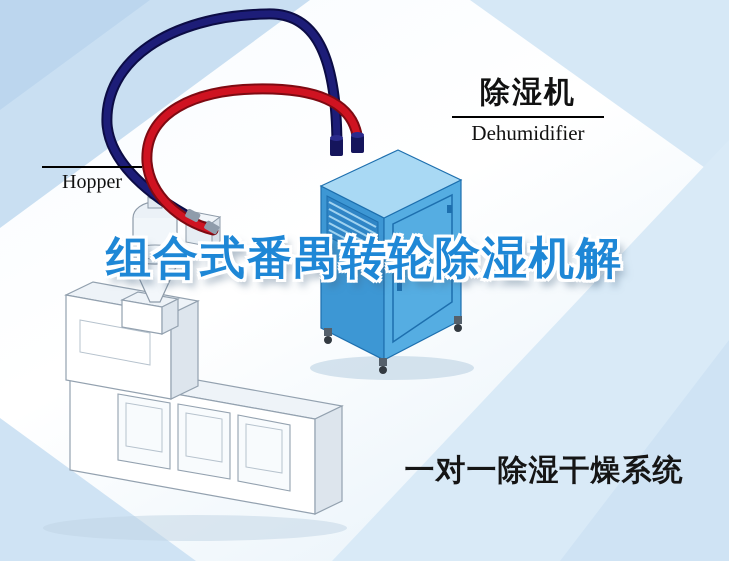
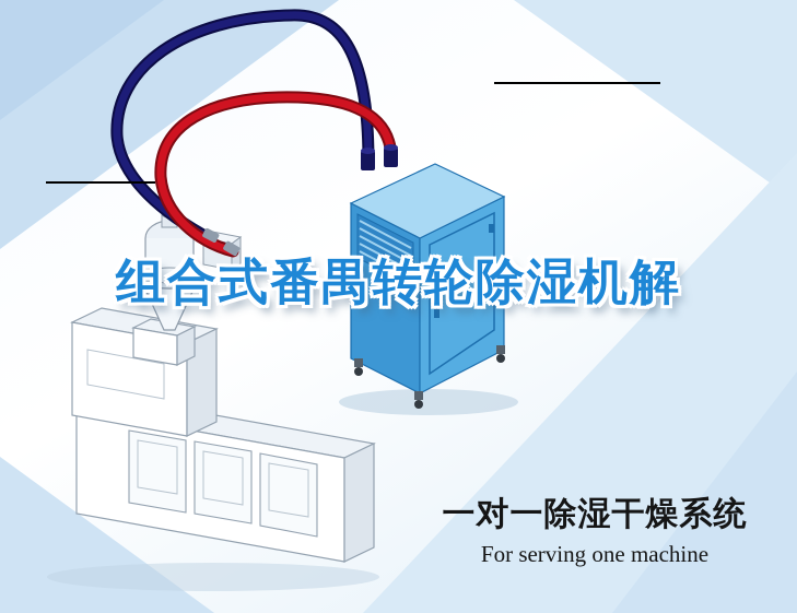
- 除湿机
- Dehumidifier
- Hopper
  组合式番禺转轮除湿机解
  一对一除湿干燥系统
+ For serving one machine
